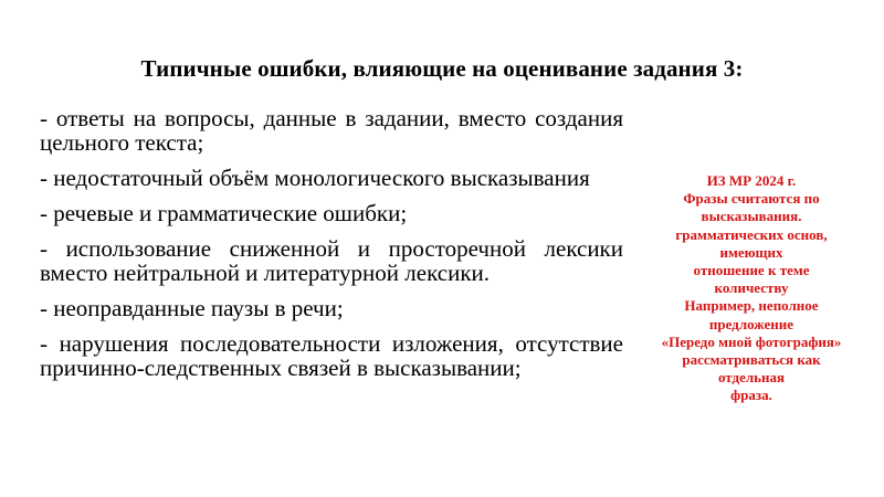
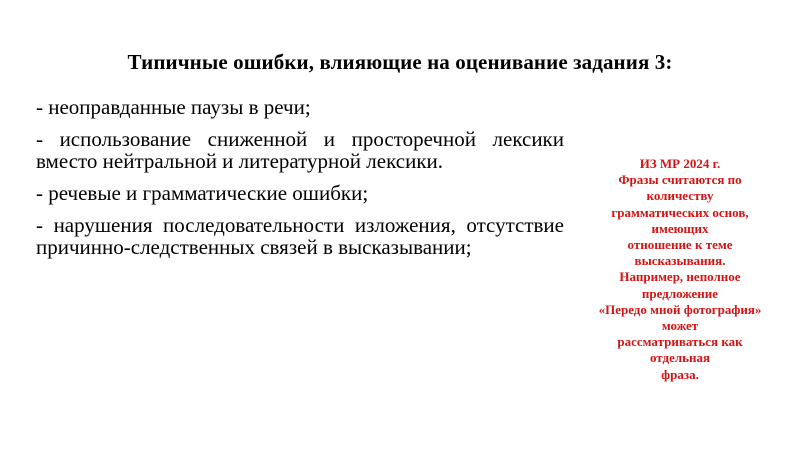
  Типичные ошибки, влияющие на оценивание задания 3:
- - ответы на вопросы, данные в задании, вместо создания цельного текста;
- - недостаточный объём монологического высказывания
- - речевые и грамматические ошибки;
+ - неоправданные паузы в речи;
  - использование сниженной и просторечной лексики вместо нейтральной и литературной лексики.
- - неоправданные паузы в речи;
+ - речевые и грамматические ошибки;
  - нарушения последовательности изложения, отсутствие причинно-следственных связей в высказывании;
  ИЗ МР 2024 г.
  Фразы считаются по
- высказывания.
+ количеству
  грамматических основ,
  имеющих
  отношение к теме
- количеству
+ высказывания.
  Например, неполное
  предложение
  «Передо мной фотография»
+ может
  рассматриваться как
  отдельная
  фраза.
